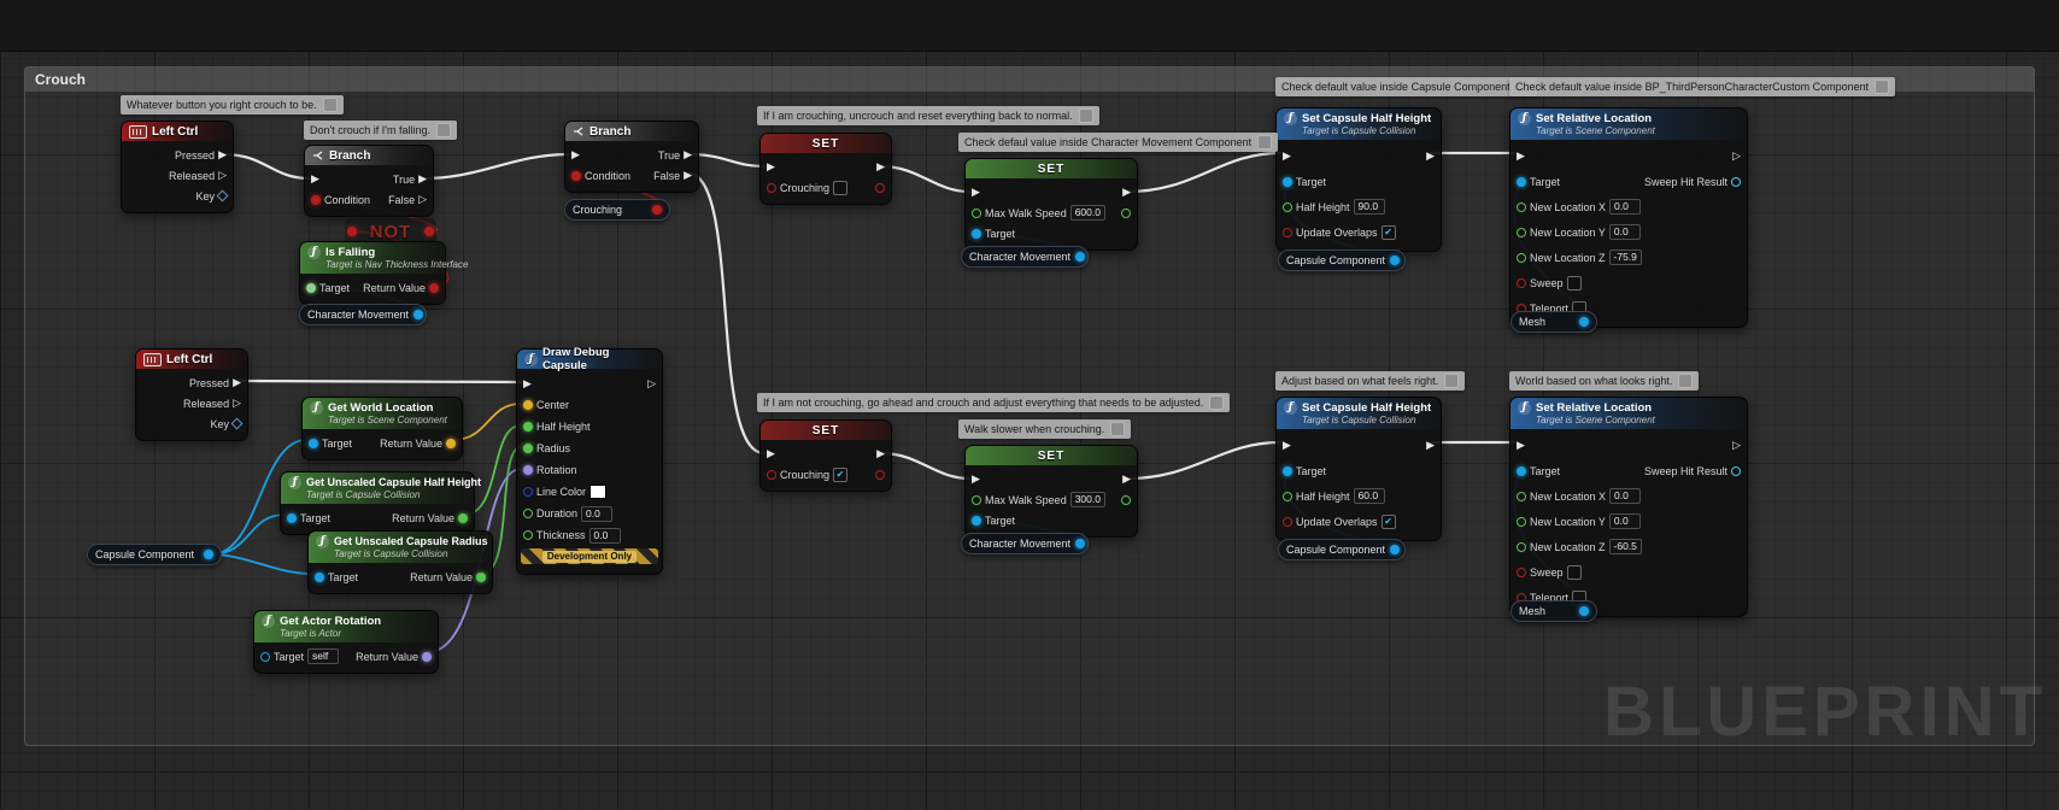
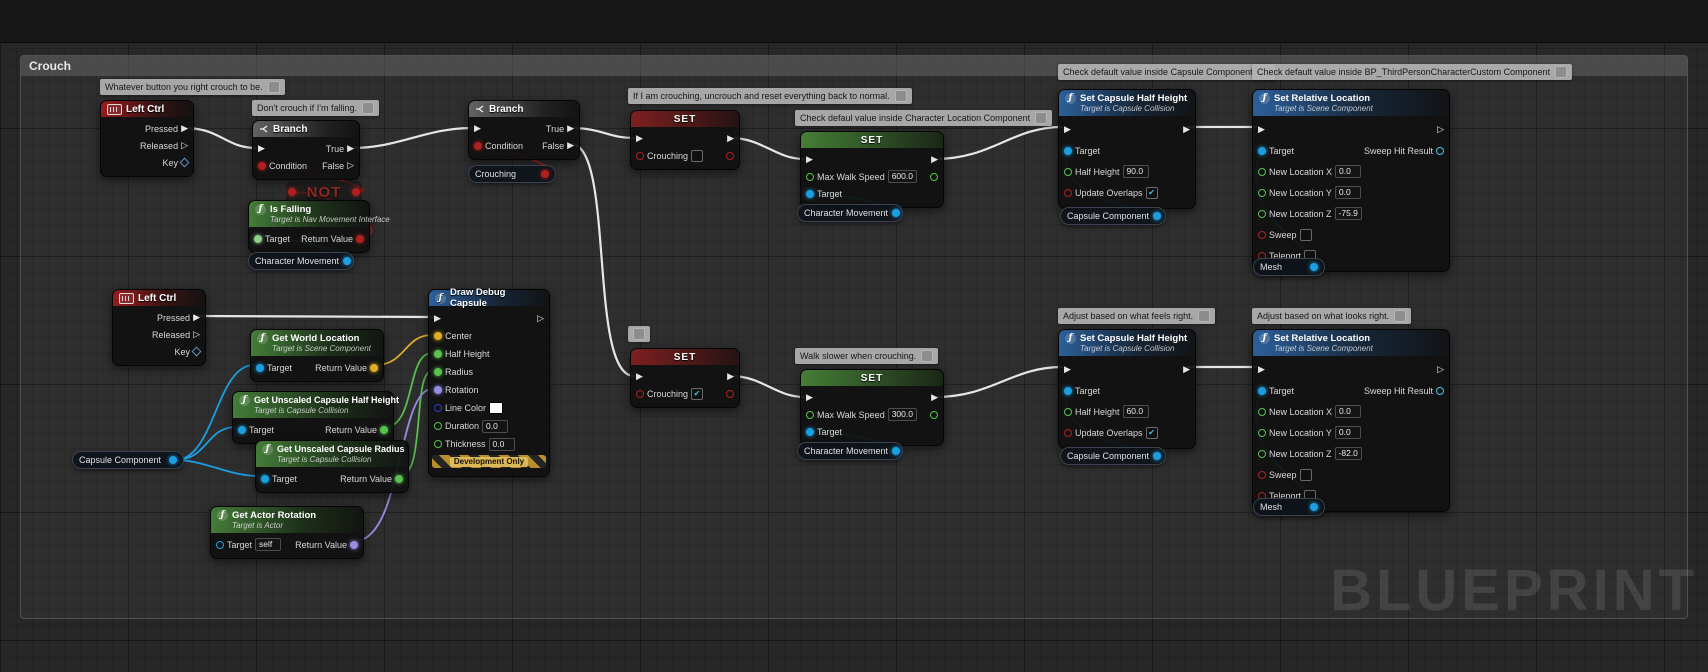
  Crouch
  BLUEPRINT
  Left Ctrl
  Pressed
  ▶
  Released
  ▷
  Key
  Branch
  ▶
  True
  ▶
  Condition
  False
  ▷
  NOT
  ƒ
  Is Falling
- Target is Nav Thickness Interface
+ Target is Nav Movement Interface
  Target
  Return Value
  Character Movement
  Branch
  ▶
  True
  ▶
  Condition
  False
  ▶
  Crouching
  SET
  ▶
  ▶
  Crouching
  SET
  ▶
  ▶
  Max Walk Speed
  600.0
  Target
  Character Movement
  ƒ
  Set Capsule Half Height
  Target is Capsule Collision
  ▶
  ▶
  Target
  Half Height
  90.0
  Update Overlaps
  ✔
  Capsule Component
  ƒ
  Set Relative Location
  Target is Scene Component
  ▶
  ▷
  Target
  Sweep Hit Result
  New Location X
  0.0
  New Location Y
  0.0
  New Location Z
  -75.9
  Sweep
  Teleport
  Mesh
  Left Ctrl
  Pressed
  ▶
  Released
  ▷
  Key
  ƒ
  Draw Debug Capsule
  ▶
  ▷
  Center
  Half Height
  Radius
  Rotation
  Line Color
  Duration
  0.0
  Thickness
  0.0
  Development Only
  ƒ
  Get World Location
  Target is Scene Component
  Target
  Return Value
  ƒ
  Get Unscaled Capsule Half Height
  Target is Capsule Collision
  Target
  Return Value
  ƒ
  Get Unscaled Capsule Radius
  Target is Capsule Collision
  Target
  Return Value
  Capsule Component
  ƒ
  Get Actor Rotation
  Target is Actor
  Target
  self
  Return Value
  SET
  ▶
  ▶
  Crouching
  ✔
  SET
  ▶
  ▶
  Max Walk Speed
  300.0
  Target
  Character Movement
  ƒ
  Set Capsule Half Height
  Target is Capsule Collision
  ▶
  ▶
  Target
  Half Height
  60.0
  Update Overlaps
  ✔
  Capsule Component
  ƒ
  Set Relative Location
  Target is Scene Component
  ▶
  ▷
  Target
  Sweep Hit Result
  New Location X
  0.0
  New Location Y
  0.0
  New Location Z
- -60.5
+ -82.0
  Sweep
  Teleport
  Mesh
  Whatever button you right crouch to be.
  Don't crouch if I'm falling.
  If I am crouching, uncrouch and reset everything back to normal.
- Check defaul value inside Character Movement Component
+ Check defaul value inside Character Location Component
  Check default value inside Capsule Componen
  Check default value inside BP_ThirdPersonCharacterCustom Component
- If I am not crouching, go ahead and crouch and adjust everything that needs to be adjusted.
  Walk slower when crouching.
  Adjust based on what feels right.
- World based on what looks right.
+ Adjust based on what looks right.
